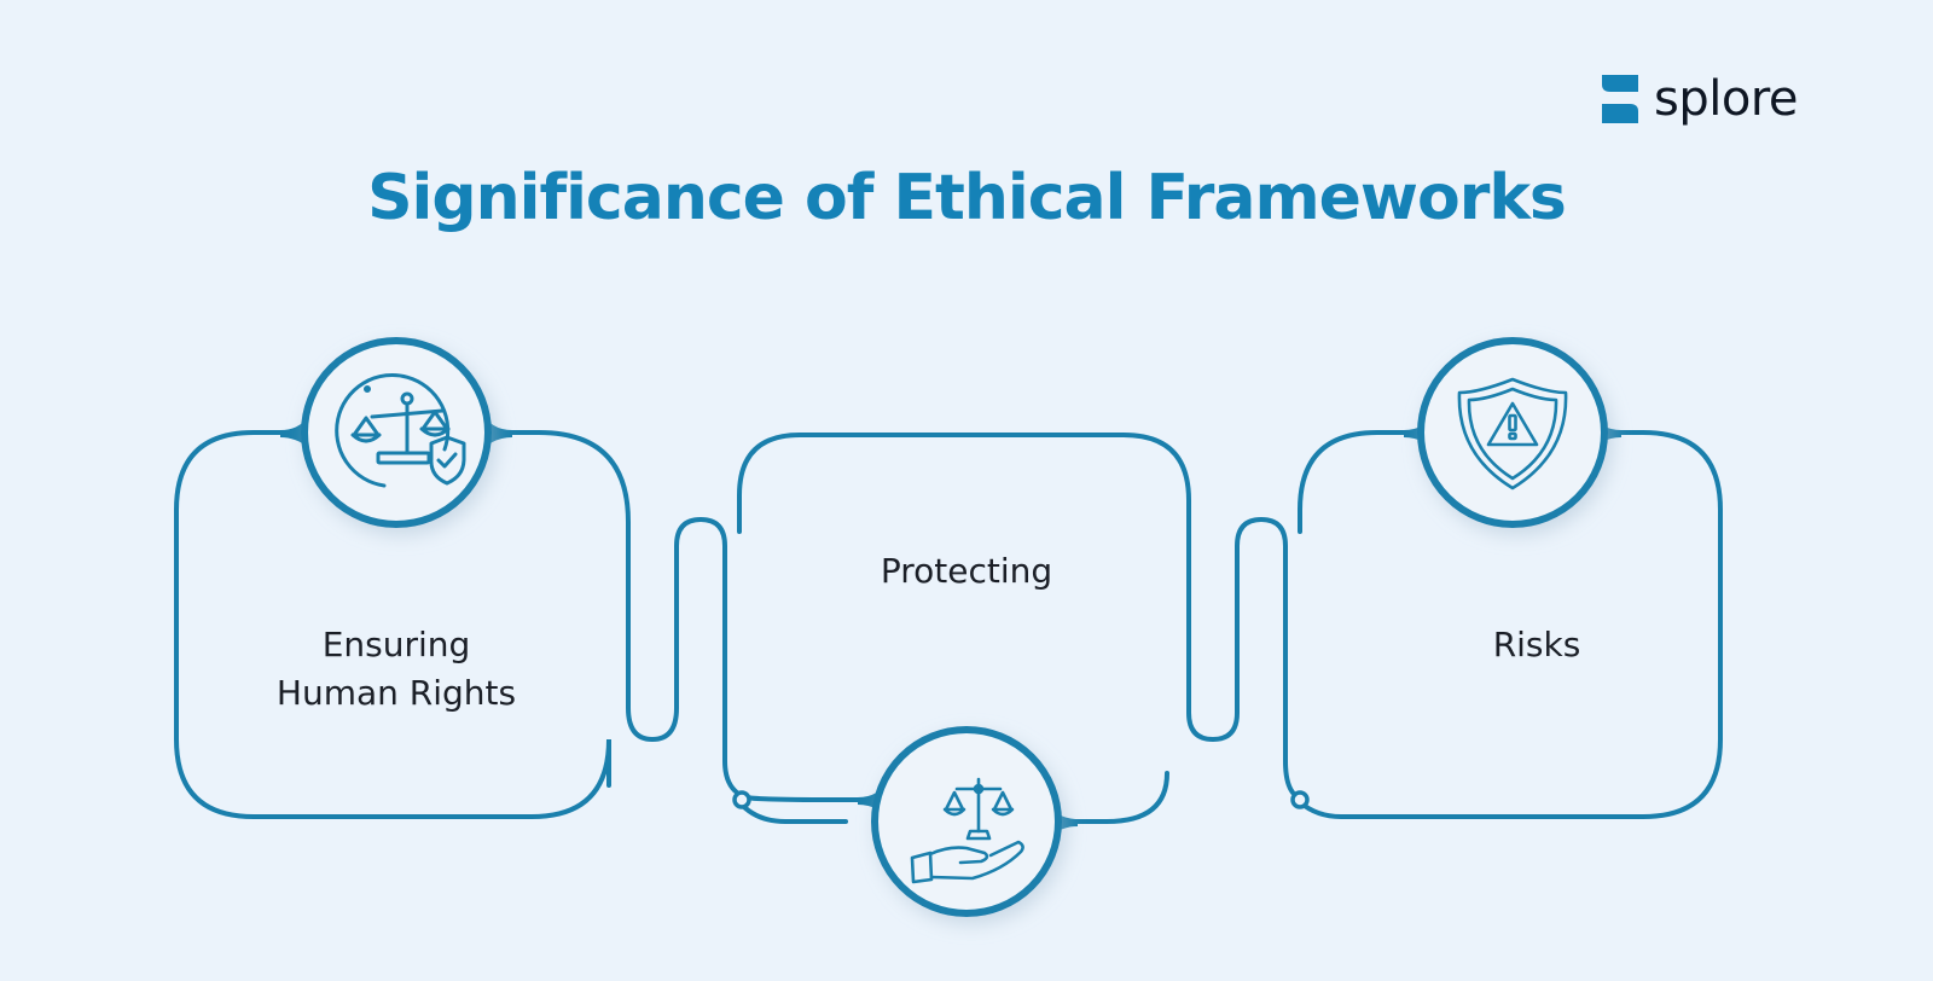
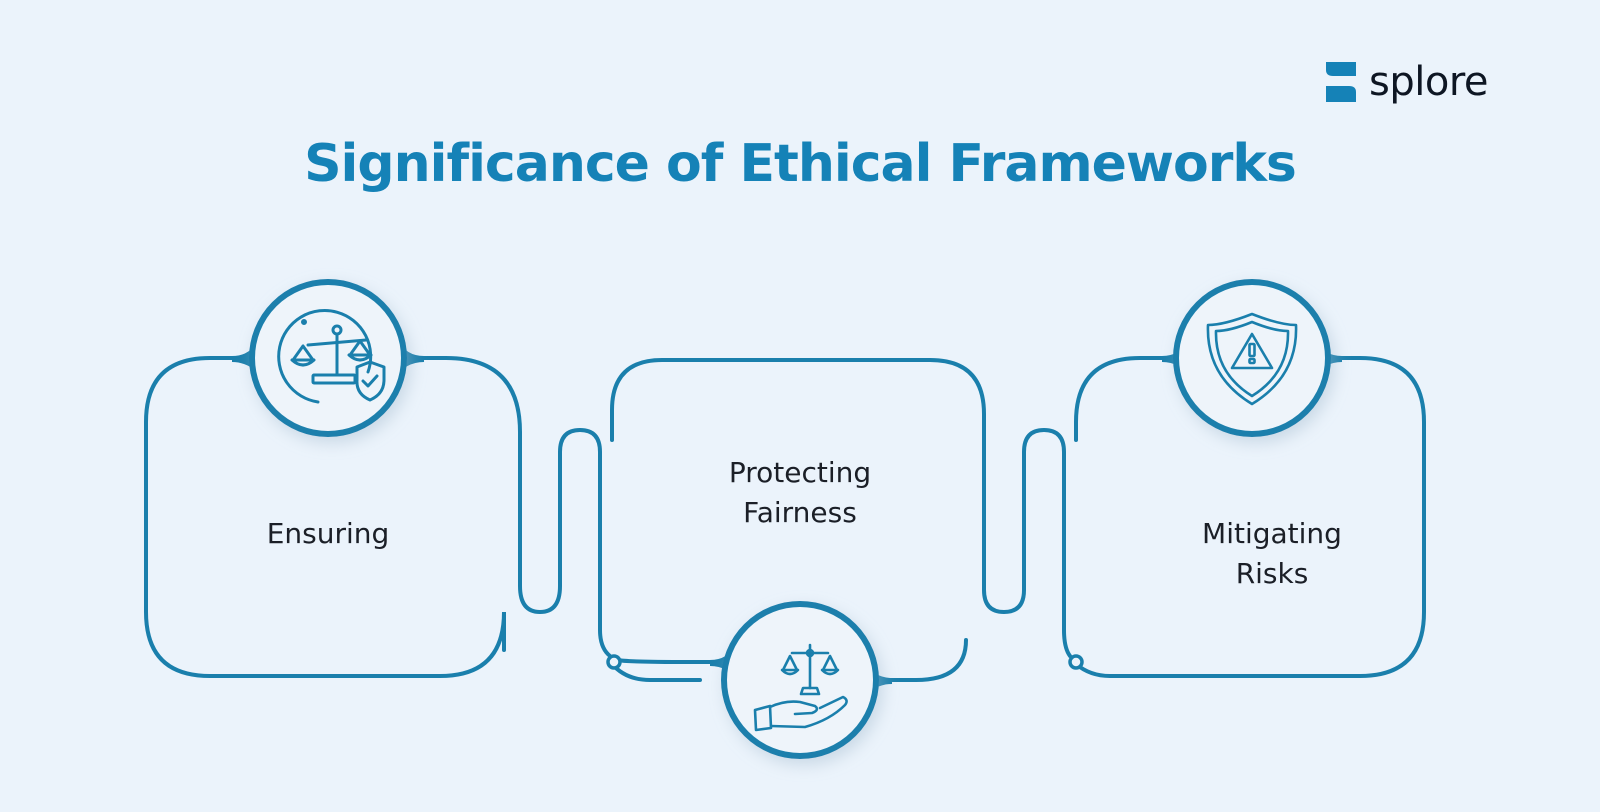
  splore
  Significance of Ethical Frameworks
  Ensuring
- Human Rights
  Protecting
+ Fairness
+ Mitigating
  Risks
